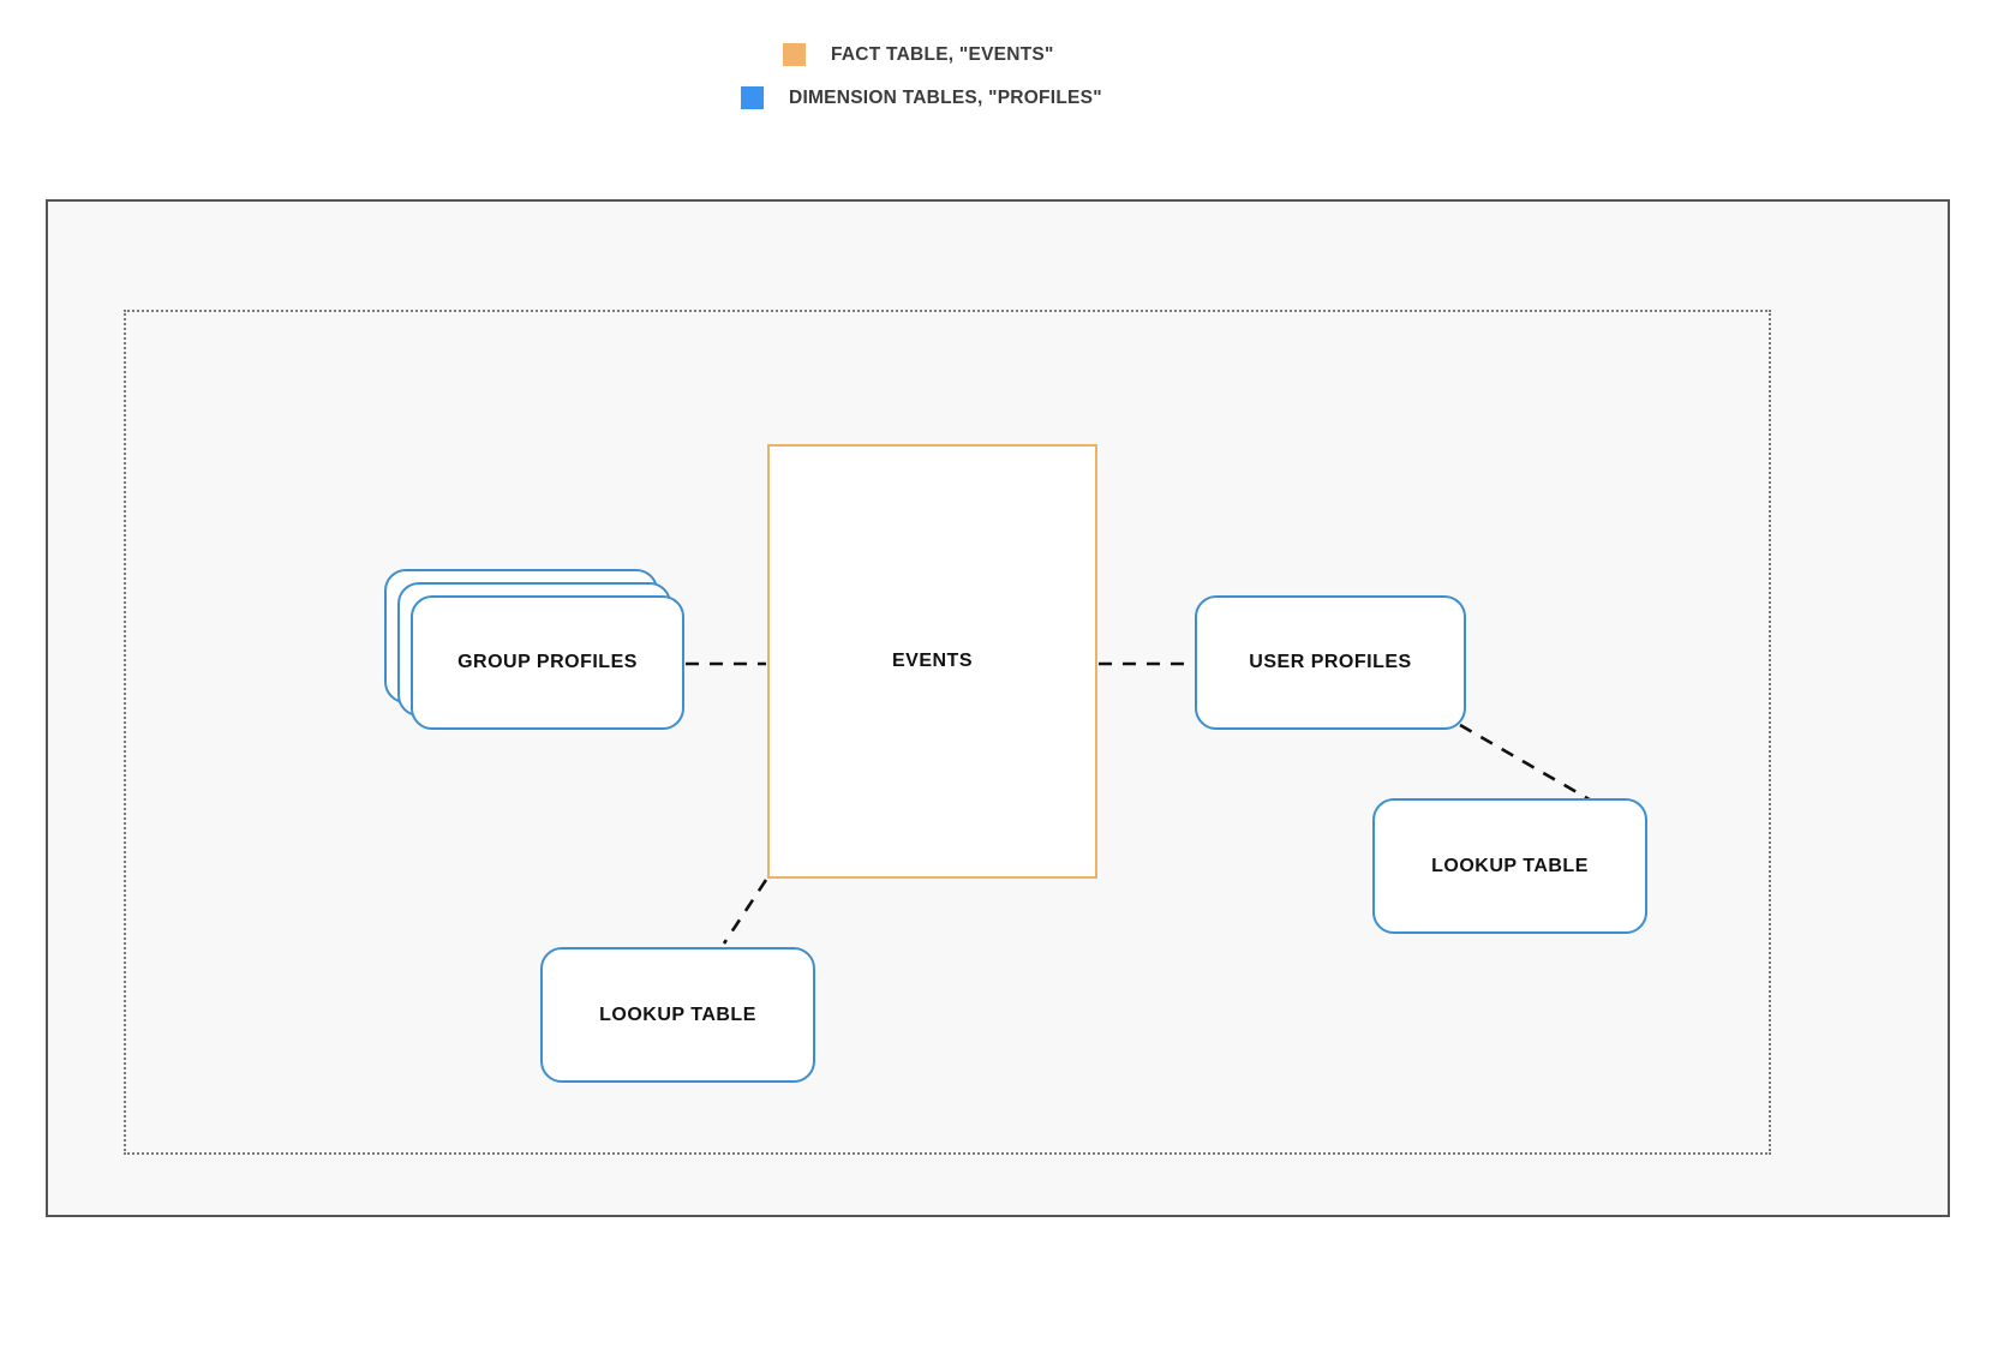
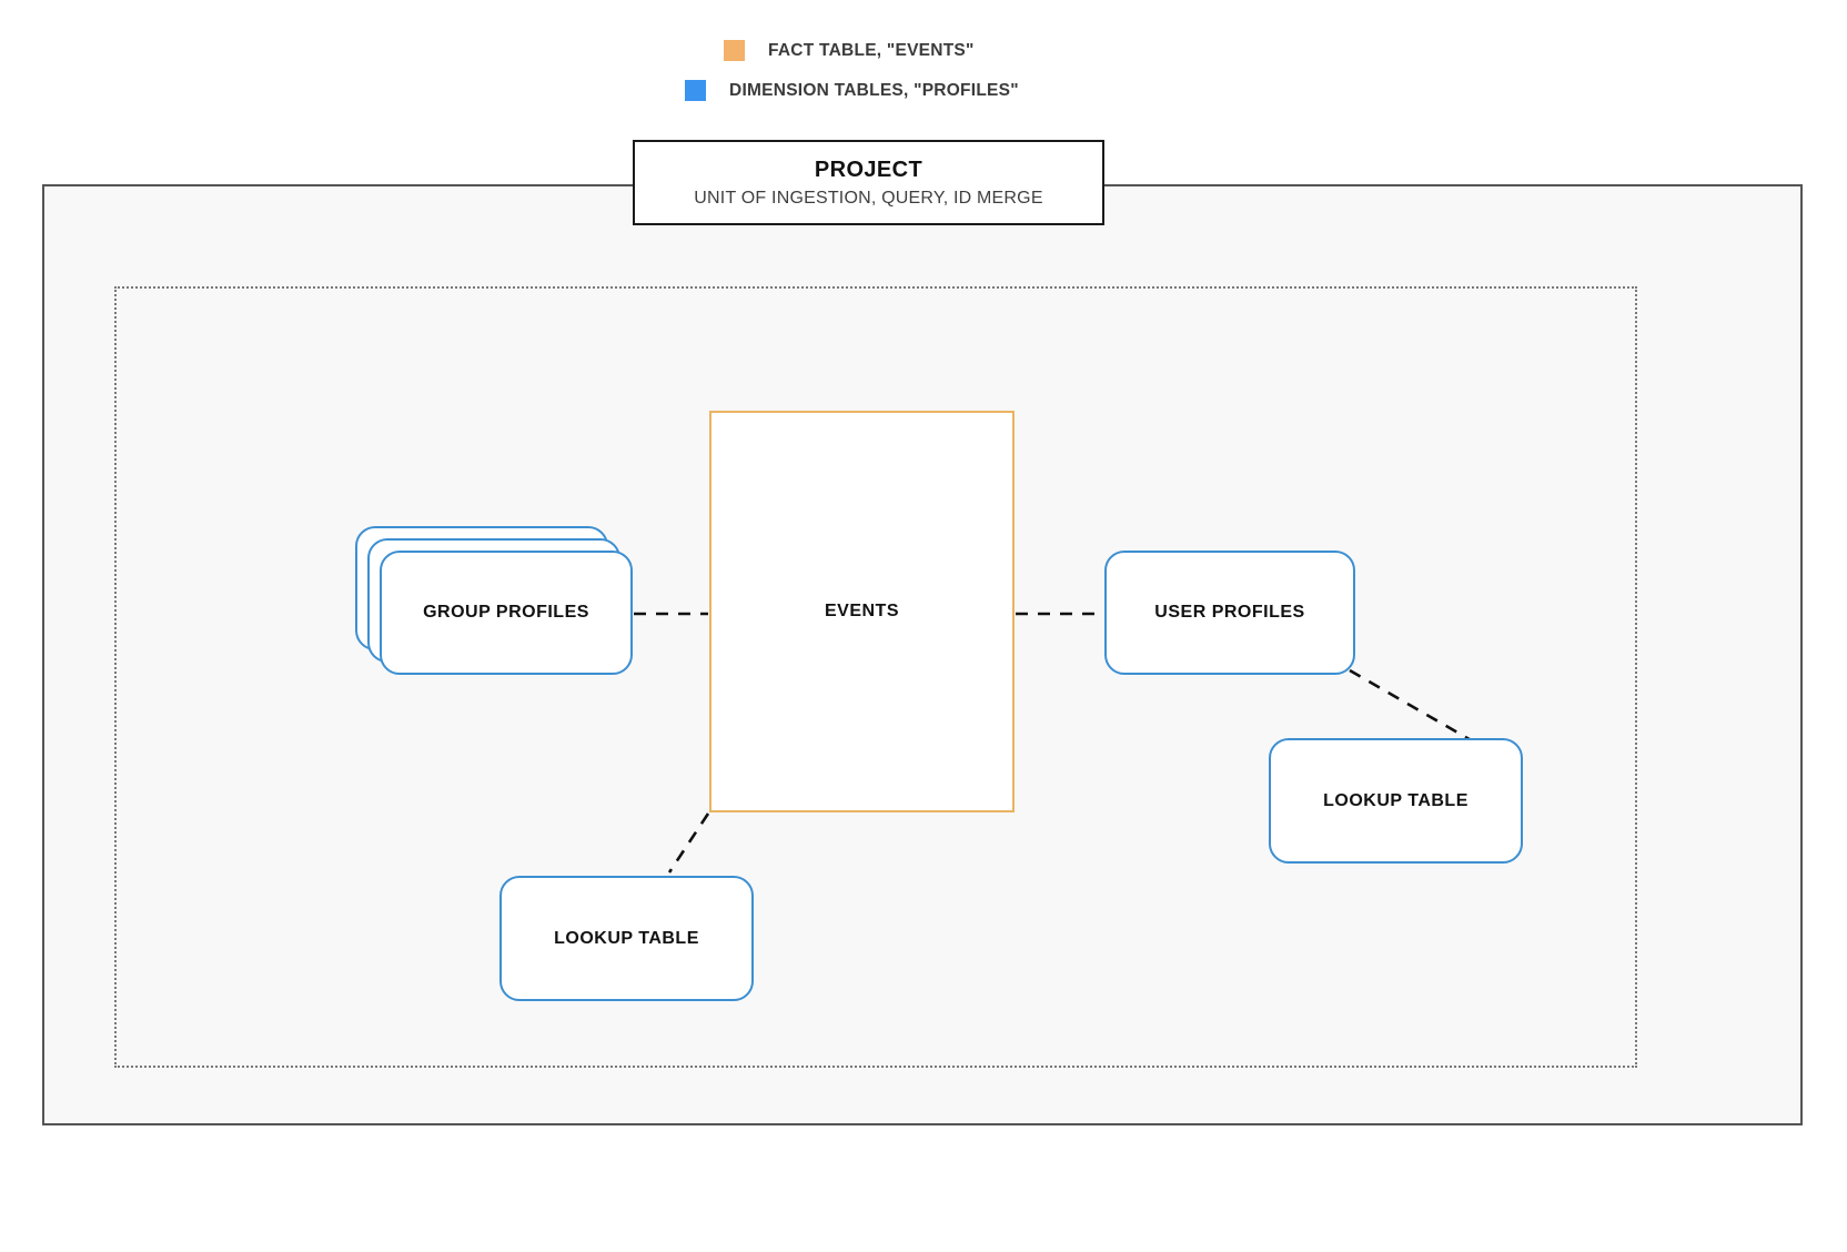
  FACT TABLE, "EVENTS"
  DIMENSION TABLES, "PROFILES"
+ PROJECT
+ UNIT OF INGESTION, QUERY, ID MERGE
  EVENTS
  GROUP PROFILES
  USER PROFILES
  LOOKUP TABLE
  LOOKUP TABLE
